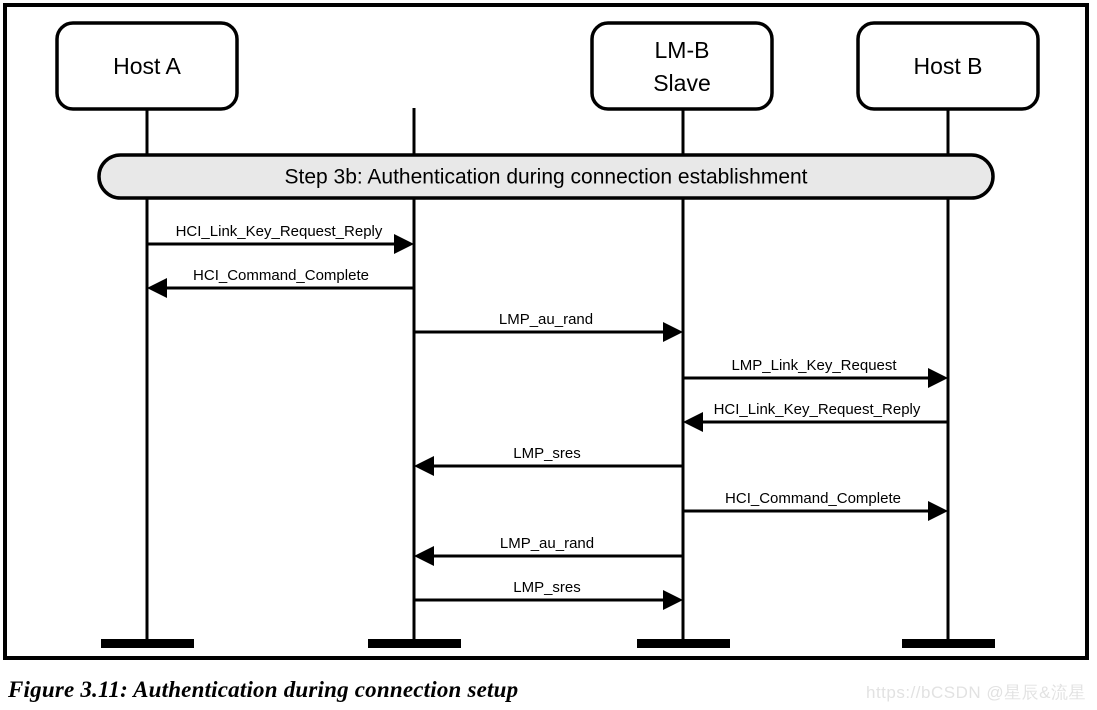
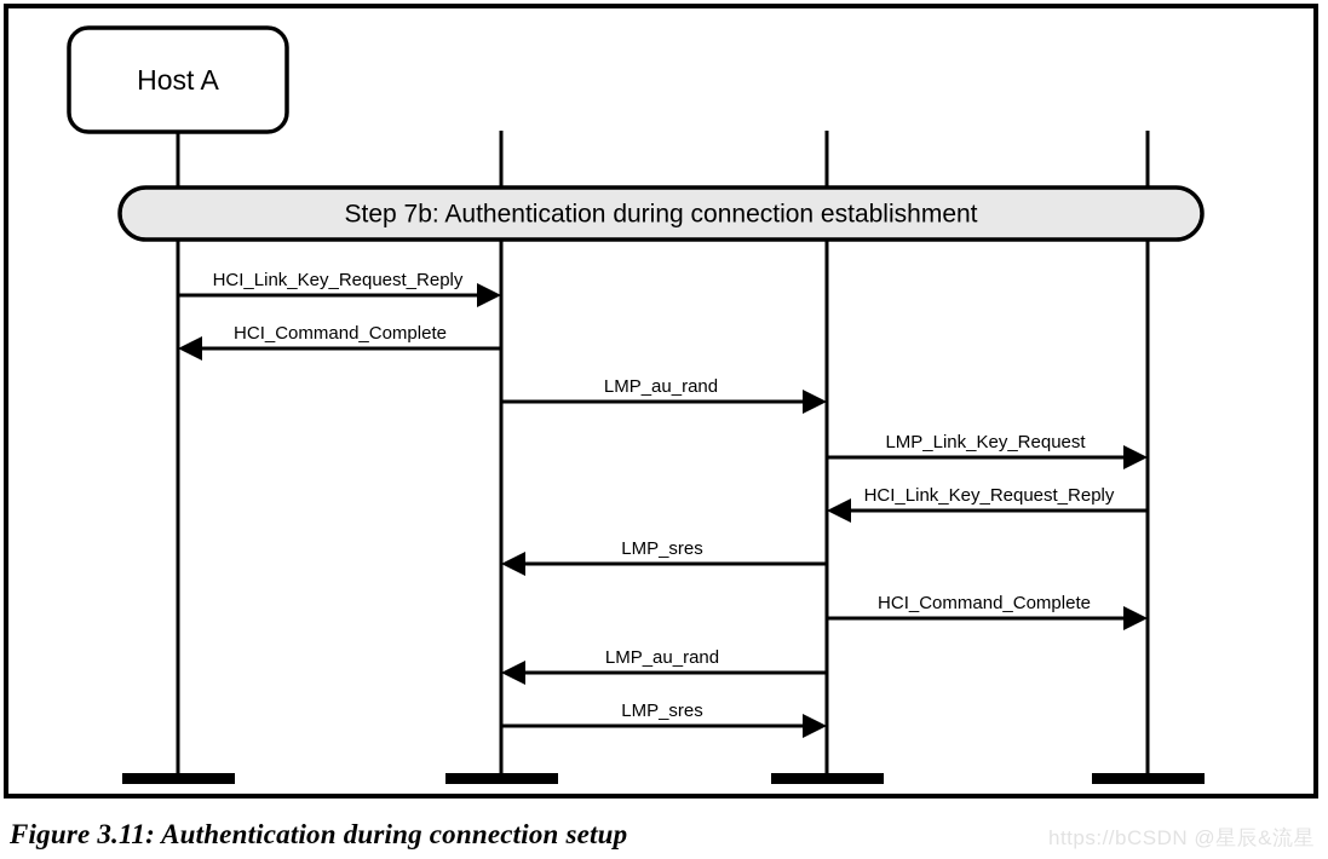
  Host A
- LM-B
- Slave
- Host B
- Step 3b: Authentication during connection establishment
+ Step 7b: Authentication during connection establishment
  HCI_Link_Key_Request_Reply
  HCI_Command_Complete
  LMP_au_rand
  LMP_Link_Key_Request
  HCI_Link_Key_Request_Reply
  LMP_sres
  HCI_Command_Complete
  LMP_au_rand
  LMP_sres
  Figure 3.11: Authentication during connection setup
  https://bCSDN @星辰&流星
